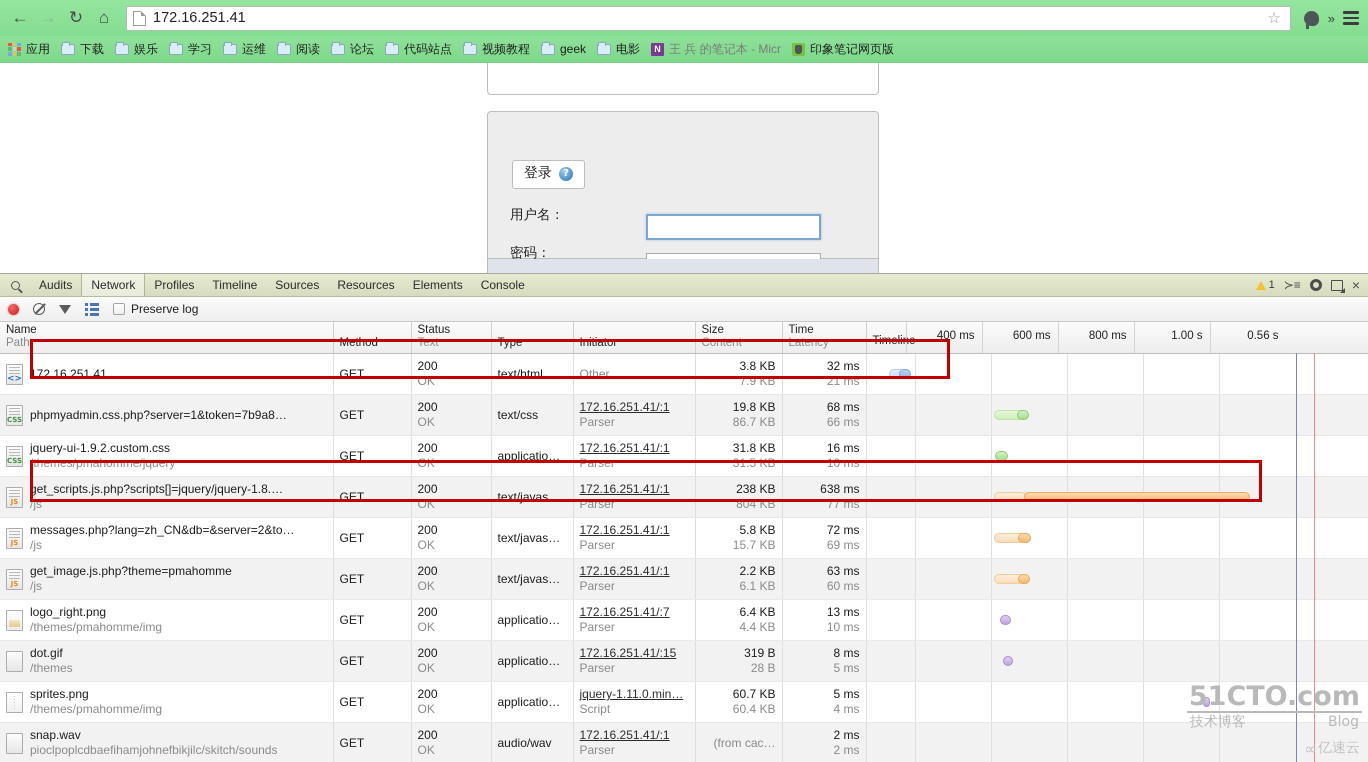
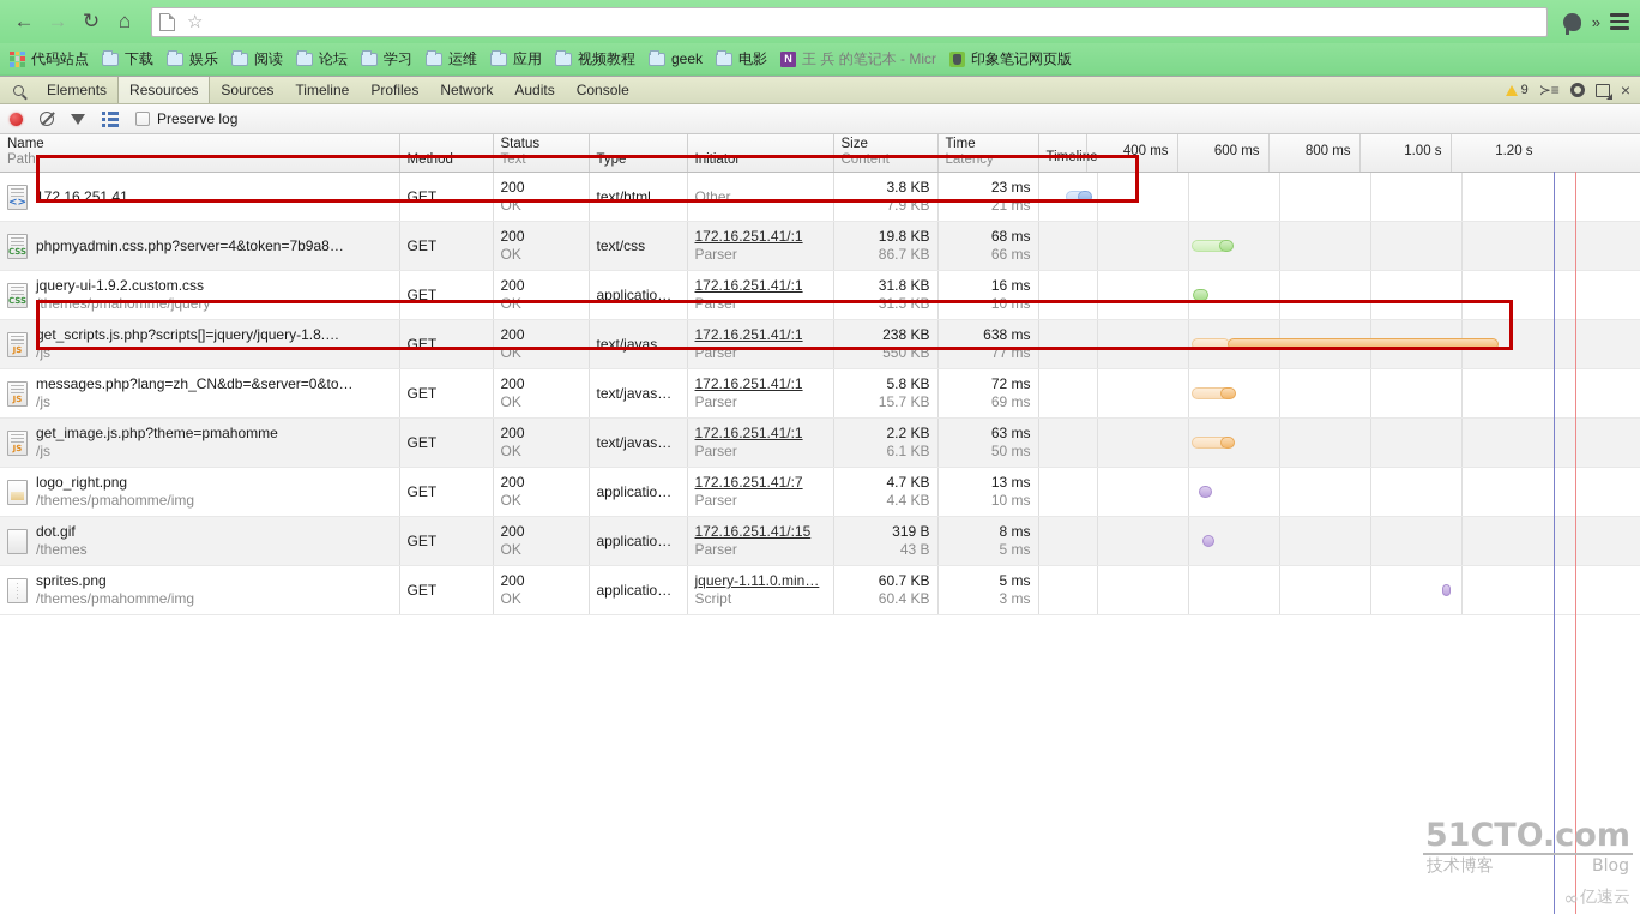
  ←
  →
  ↻
  ⌂
- 172.16.251.41
  ☆
  »
- 应用
+ 代码站点
  下载
  娱乐
- 学习
+ 阅读
- 运维
+ 论坛
- 阅读
+ 学习
- 论坛
+ 运维
- 代码站点
+ 应用
  视频教程
  geek
  电影
  N
  王 兵 的笔记本 - Micr
  印象笔记网页版
- 登录
- ?
- 用户名：
- 密码：
- Audits
+ Elements
- Network
+ Resources
- Profiles
+ Sources
  Timeline
- Sources
+ Profiles
- Resources
+ Network
- Elements
+ Audits
  Console
- 1
+ 9
  ≻≡
  ×
  Preserve log
- Name Path	Method	Status Text	Type	Initiator	Size Content	Time Latency	Timeline 400 ms 600 ms 800 ms 1.00 s 0.56 s
+ Name Path	Method	Status Text	Type	Initiator	Size Content	Time Latency	Timeline 400 ms 600 ms 800 ms 1.00 s 1.20 s
- <> 172.16.251.41	GET	200 OK	text/html	Other	3.8 KB 7.9 KB	32 ms 21 ms
+ <> 172.16.251.41	GET	200 OK	text/html	Other	3.8 KB 7.9 KB	23 ms 21 ms
- CSS phpmyadmin.css.php?server=1&token=7b9a8…	GET	200 OK	text/css	172.16.251.41/:1 Parser	19.8 KB 86.7 KB	68 ms 66 ms
+ CSS phpmyadmin.css.php?server=4&token=7b9a8…	GET	200 OK	text/css	172.16.251.41/:1 Parser	19.8 KB 86.7 KB	68 ms 66 ms
  CSS jquery-ui-1.9.2.custom.css /themes/pmahomme/jquery	GET	200 OK	applicatio…	172.16.251.41/:1 Parser	31.8 KB 31.5 KB	16 ms 10 ms
- JS get_scripts.js.php?scripts[]=jquery/jquery-1.8.… /js	GET	200 OK	text/javas…	172.16.251.41/:1 Parser	238 KB 804 KB	638 ms 77 ms
+ JS get_scripts.js.php?scripts[]=jquery/jquery-1.8.… /js	GET	200 OK	text/javas…	172.16.251.41/:1 Parser	238 KB 550 KB	638 ms 77 ms
- JS messages.php?lang=zh_CN&db=&server=2&to… /js	GET	200 OK	text/javas…	172.16.251.41/:1 Parser	5.8 KB 15.7 KB	72 ms 69 ms
+ JS messages.php?lang=zh_CN&db=&server=0&to… /js	GET	200 OK	text/javas…	172.16.251.41/:1 Parser	5.8 KB 15.7 KB	72 ms 69 ms
- JS get_image.js.php?theme=pmahomme /js	GET	200 OK	text/javas…	172.16.251.41/:1 Parser	2.2 KB 6.1 KB	63 ms 60 ms
+ JS get_image.js.php?theme=pmahomme /js	GET	200 OK	text/javas…	172.16.251.41/:1 Parser	2.2 KB 6.1 KB	63 ms 50 ms
- logo_right.png /themes/pmahomme/img	GET	200 OK	applicatio…	172.16.251.41/:7 Parser	6.4 KB 4.4 KB	13 ms 10 ms
+ logo_right.png /themes/pmahomme/img	GET	200 OK	applicatio…	172.16.251.41/:7 Parser	4.7 KB 4.4 KB	13 ms 10 ms
- dot.gif /themes	GET	200 OK	applicatio…	172.16.251.41/:15 Parser	319 B 28 B	8 ms 5 ms
+ dot.gif /themes	GET	200 OK	applicatio…	172.16.251.41/:15 Parser	319 B 43 B	8 ms 5 ms
- sprites.png /themes/pmahomme/img	GET	200 OK	applicatio…	jquery-1.11.0.min… Script	60.7 KB 60.4 KB	5 ms 4 ms
+ sprites.png /themes/pmahomme/img	GET	200 OK	applicatio…	jquery-1.11.0.min… Script	60.7 KB 60.4 KB	5 ms 3 ms
- snap.wav pioclpoplcdbaefihamjohnefbikjilc/skitch/sounds	GET	200 OK	audio/wav	172.16.251.41/:1 Parser	(from cac…	2 ms 2 ms
  51CTO.com
  技术博客
  Blog
  ∞
  亿速云
